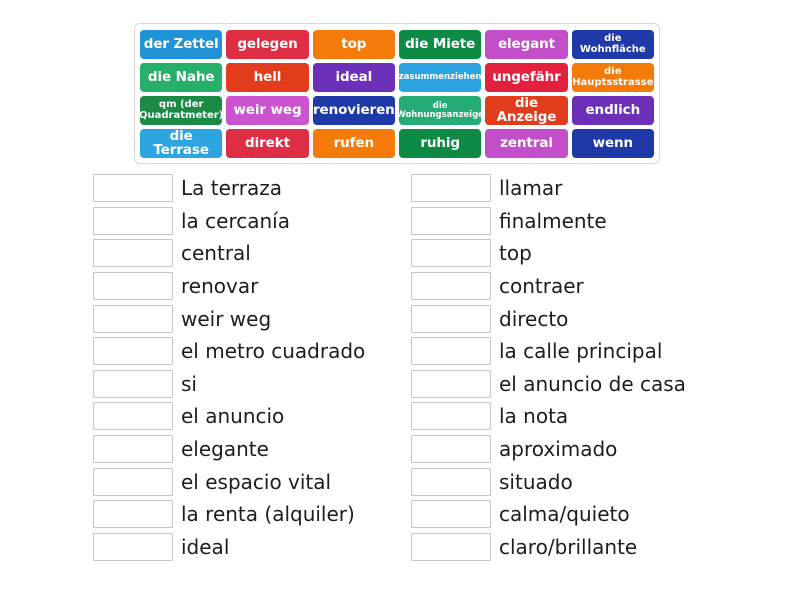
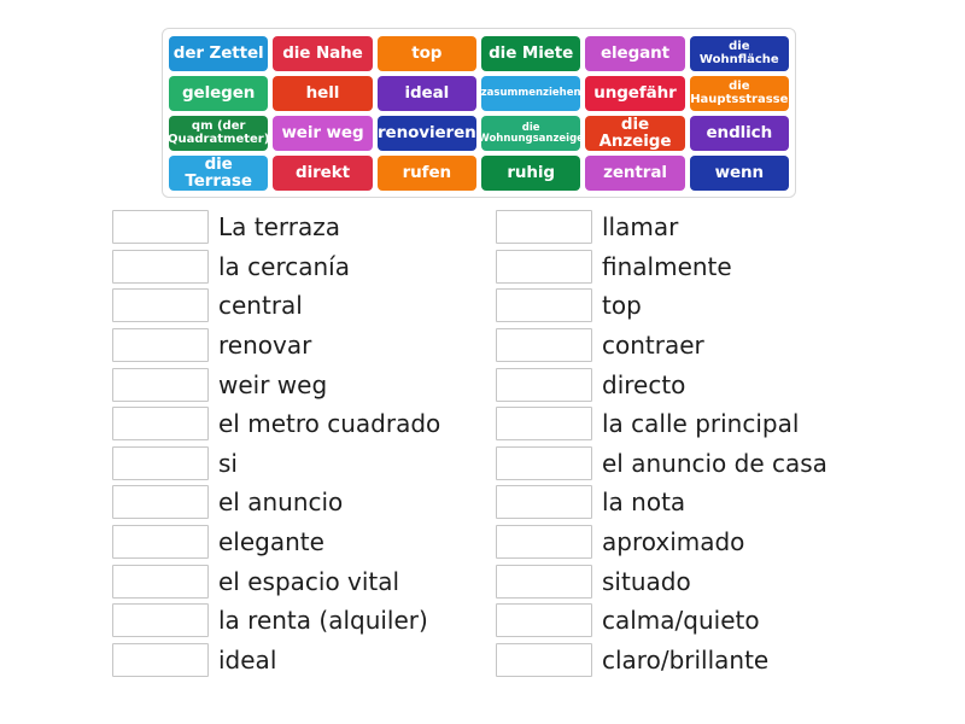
  der Zettel
- gelegen
+ die Nahe
  top
  die Miete
  elegant
  die Wohnfläche
- die Nahe
+ gelegen
  hell
  ideal
  zasummenziehen
  ungefähr
  die
  Hauptsstrasse
  qm (der
  Quadratmeter)
  weir weg
  renovieren
  die
  Wohnungsanzeig
  die Anzeige
  endlich
  die Terrase
  direkt
  rufen
  ruhig
  zentral
  wenn
  La terraza
  la cercanía
  central
  renovar
  weir weg
  el metro cuadrado
  si
  el anuncio
  elegante
  el espacio vital
  la renta (alquiler)
  ideal
  llamar
  finalmente
  top
  contraer
  directo
  la calle principal
  el anuncio de casa
  la nota
  aproximado
  situado
  calma/quieto
  claro/brillante
